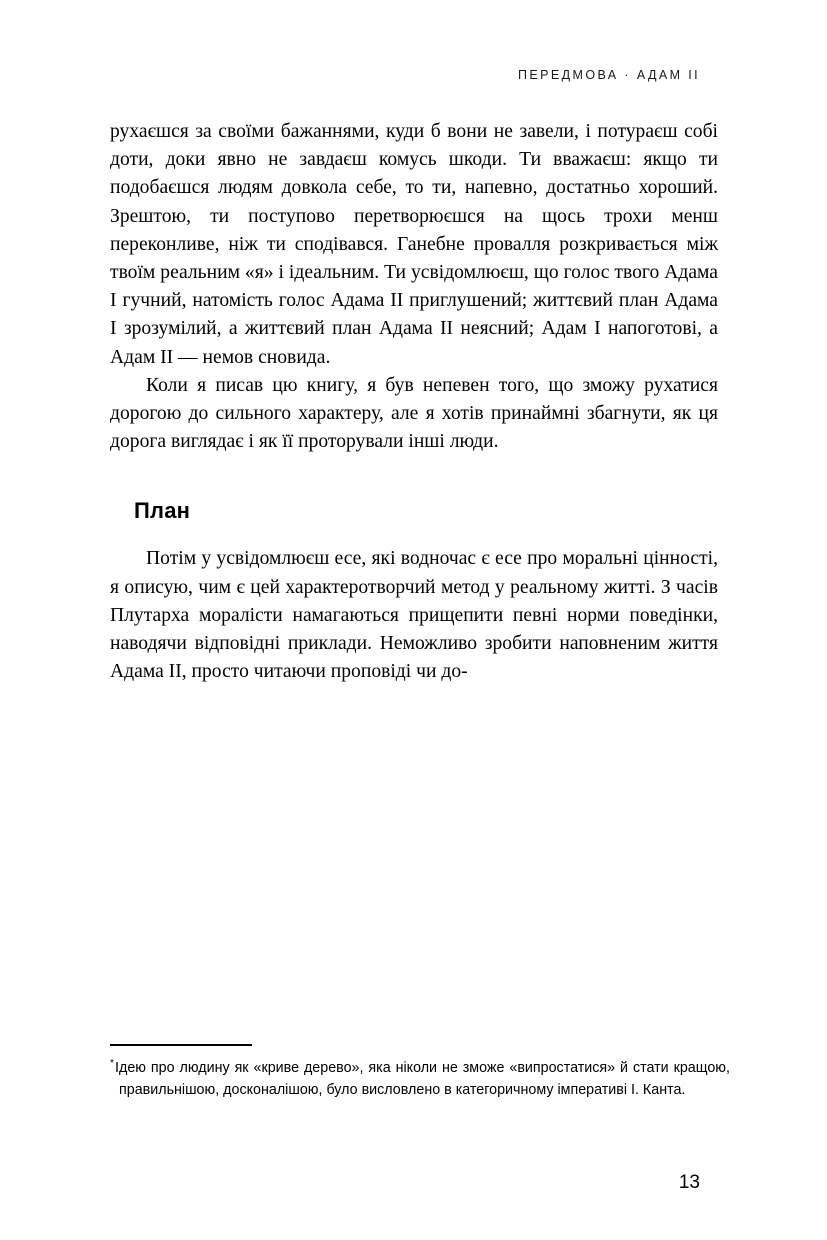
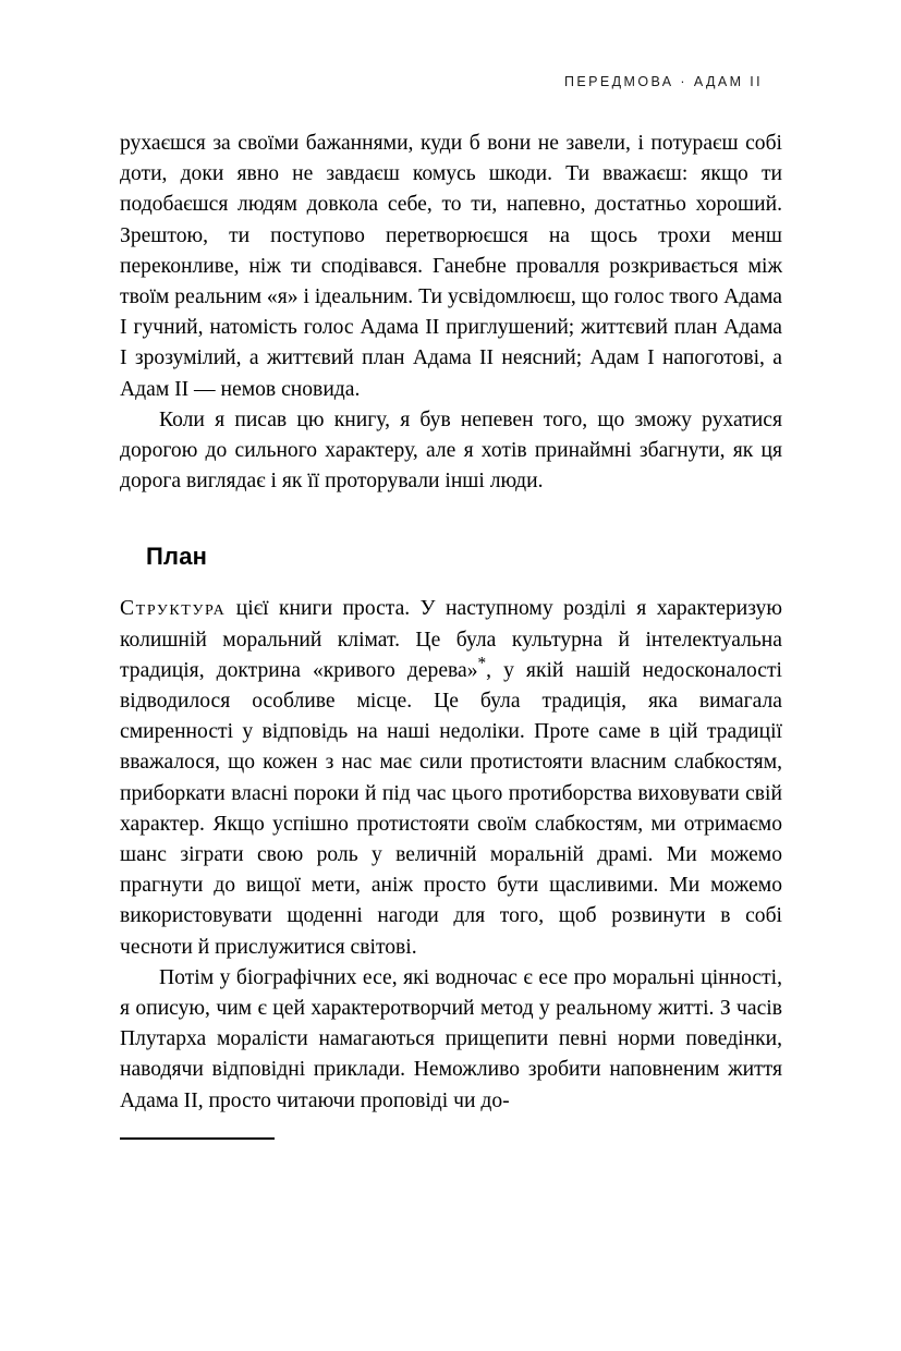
  ПЕРЕДМОВА · АДАМ II
  рухаєшся за своїми бажаннями, куди б вони не завели, і потураєш собі доти, доки явно не завдаєш комусь шкоди. Ти вважаєш: якщо ти подобаєшся людям довкола себе, то ти, напевно, достатньо хороший. Зрештою, ти поступово перетворюєшся на щось трохи менш переконливе, ніж ти сподівався. Ганебне провалля розкривається між твоїм реальним «я» і ідеальним. Ти усвідомлюєш, що голос твого Адама I гучний, натомість голос Адама II приглушений; життєвий план Адама I зрозумілий, а життєвий план Адама II неясний; Адам I напоготові, а Адам II — немов сновида.
  Коли я писав цю книгу, я був непевен того, що зможу рухатися дорогою до сильного характеру, але я хотів принаймні збагнути, як ця дорога виглядає і як її проторували інші люди.
  План
+ Структура цієї книги проста. У наступному розділі я характеризую колишній моральний клімат. Це була культурна й інтелектуальна традиція, доктрина «кривого дерева»*, у якій нашій недосконалості відводилося особливе місце. Це була традиція, яка вимагала смиренності у відповідь на наші недоліки. Проте саме в цій традиції вважалося, що кожен з нас має сили протистояти власним слабкостям, приборкати власні пороки й під час цього протиборства виховувати свій характер. Якщо успішно протистояти своїм слабкостям, ми отримаємо шанс зіграти свою роль у величній моральній драмі. Ми можемо прагнути до вищої мети, аніж просто бути щасливими. Ми можемо використовувати щоденні нагоди для того, щоб розвинути в собі чесноти й прислужитися світові.
- Потім у усвідомлюєш есе, які водночас є есе про моральні цінності, я описую, чим є цей характеротворчий метод у реальному житті. З часів Плутарха моралісти намагаються прищепити певні норми поведінки, наводячи відповідні приклади. Неможливо зробити наповненим життя Адама II, просто читаючи проповіді чи до-
+ Потім у біографічних есе, які водночас є есе про моральні цінності, я описую, чим є цей характеротворчий метод у реальному житті. З часів Плутарха моралісти намагаються прищепити певні норми поведінки, наводячи відповідні приклади. Неможливо зробити наповненим життя Адама II, просто читаючи проповіді чи до-
- *Ідею про людину як «криве дерево», яка ніколи не зможе «випростатися» й стати кращою, правильнішою, досконалішою, було висловлено в категоричному імперативі І. Канта.
- 13
